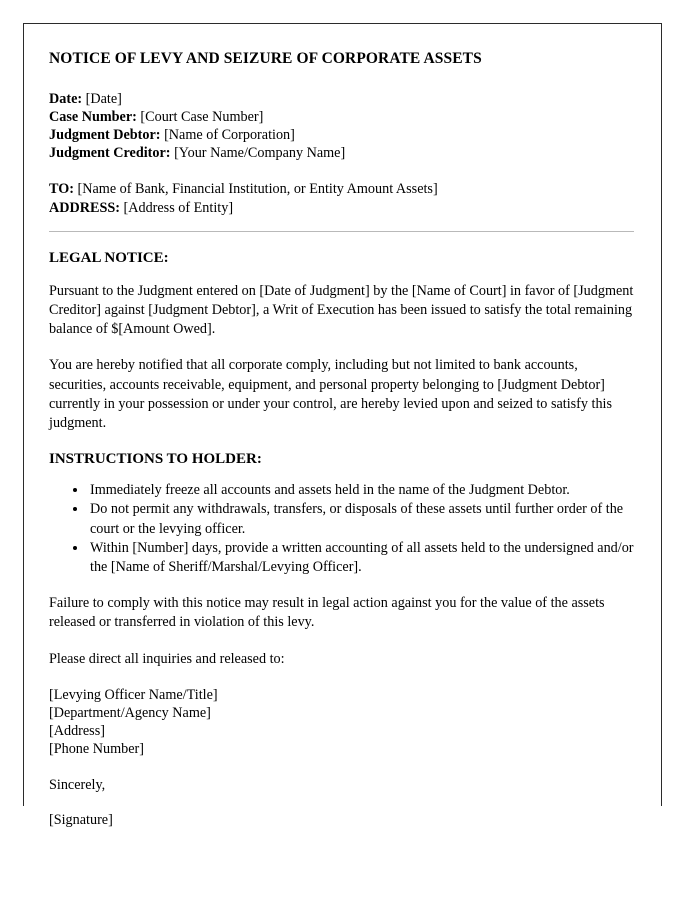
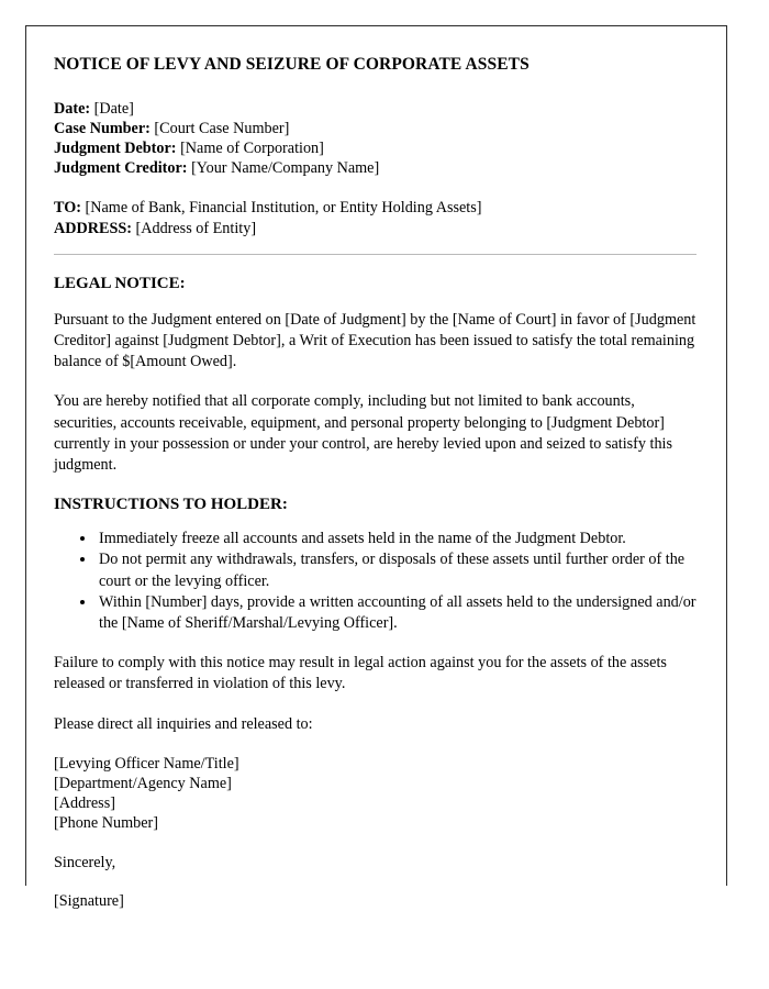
  NOTICE OF LEVY AND SEIZURE OF CORPORATE ASSETS
  Date: [Date]
  Case Number: [Court Case Number]
  Judgment Debtor: [Name of Corporation]
  Judgment Creditor: [Your Name/Company Name]
- TO: [Name of Bank, Financial Institution, or Entity Amount Assets]
+ TO: [Name of Bank, Financial Institution, or Entity Holding Assets]
  ADDRESS: [Address of Entity]
  LEGAL NOTICE:
  Pursuant to the Judgment entered on [Date of Judgment] by the [Name of Court] in favor of [Judgment Creditor] against [Judgment Debtor], a Writ of Execution has been issued to satisfy the total remaining balance of $[Amount Owed].
  You are hereby notified that all corporate comply, including but not limited to bank accounts, securities, accounts receivable, equipment, and personal property belonging to [Judgment Debtor] currently in your possession or under your control, are hereby levied upon and seized to satisfy this judgment.
  INSTRUCTIONS TO HOLDER:
  Immediately freeze all accounts and assets held in the name of the Judgment Debtor.
  Do not permit any withdrawals, transfers, or disposals of these assets until further order of the court or the levying officer.
  Within [Number] days, provide a written accounting of all assets held to the undersigned and/or the [Name of Sheriff/Marshal/Levying Officer].
- Failure to comply with this notice may result in legal action against you for the value of the assets released or transferred in violation of this levy.
+ Failure to comply with this notice may result in legal action against you for the assets of the assets released or transferred in violation of this levy.
  Please direct all inquiries and released to:
  [Levying Officer Name/Title]
  [Department/Agency Name]
  [Address]
  [Phone Number]
  Sincerely,
  [Signature]
